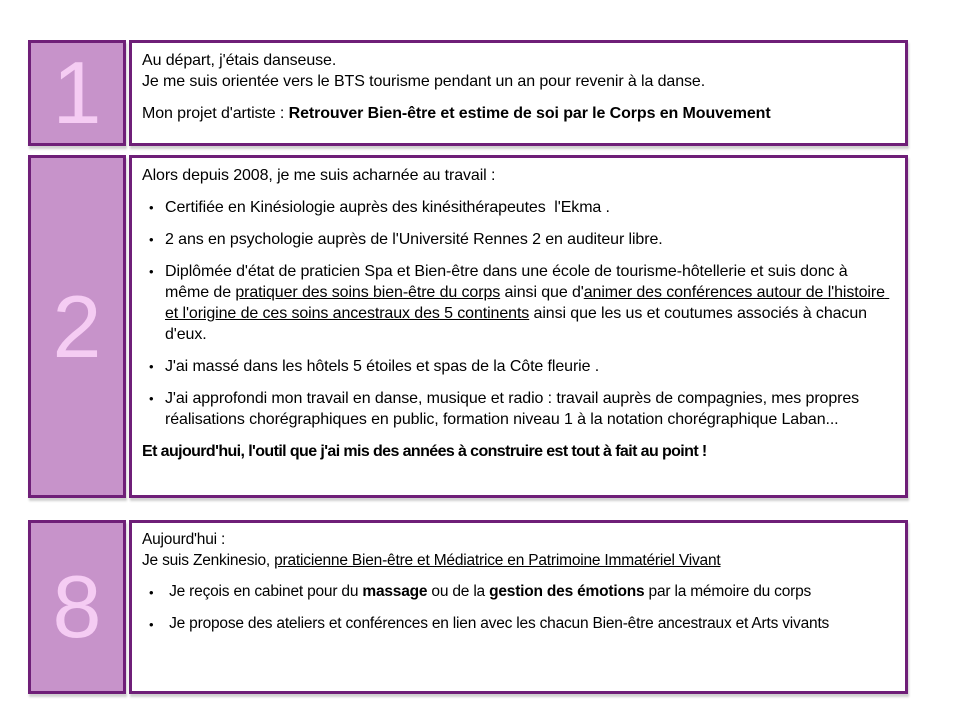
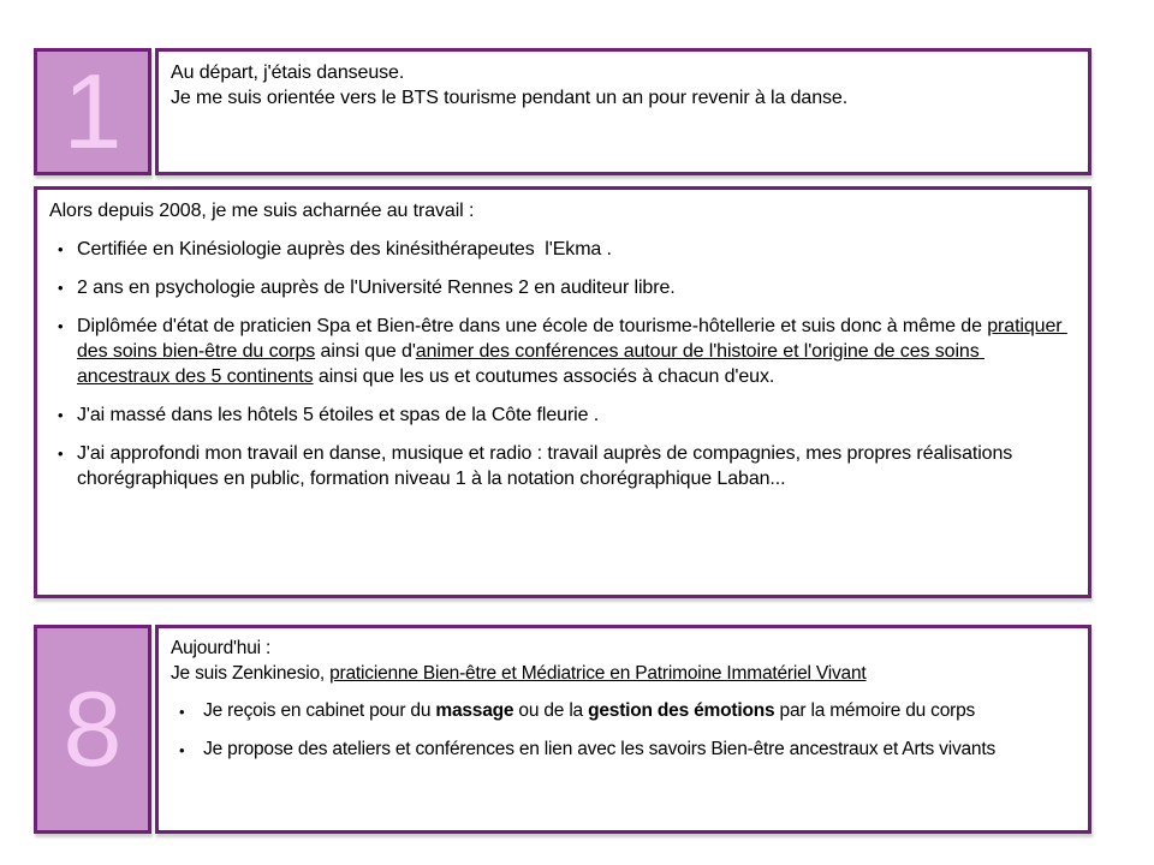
  1
  Au départ, j'étais danseuse.
  Je me suis orientée vers le BTS tourisme pendant un an pour revenir à la danse.
- Mon projet d'artiste : Retrouver Bien-être et estime de soi par le Corps en Mouvement
- 2
  Alors depuis 2008, je me suis acharnée au travail :
  •
  Certifiée en Kinésiologie auprès des kinésithérapeutes l'Ekma .
  •
  2 ans en psychologie auprès de l'Université Rennes 2 en auditeur libre.
  •
  Diplômée d'état de praticien Spa et Bien-être dans une école de tourisme-hôtellerie et suis donc à même de pratiquer des soins bien-être du corps ainsi que d'animer des conférences autour de l'histoire et l'origine de ces soins ancestraux des 5 continents ainsi que les us et coutumes associés à chacun d'eux.
  •
  J'ai massé dans les hôtels 5 étoiles et spas de la Côte fleurie .
  •
  J'ai approfondi mon travail en danse, musique et radio : travail auprès de compagnies, mes propres réalisations chorégraphiques en public, formation niveau 1 à la notation chorégraphique Laban...
- Et aujourd'hui, l'outil que j'ai mis des années à construire est tout à fait au point !
  8
  Aujourd'hui :
  Je suis Zenkinesio, praticienne Bien-être et Médiatrice en Patrimoine Immatériel Vivant
  •
  Je reçois en cabinet pour du massage ou de la gestion des émotions par la mémoire du corps
  •
- Je propose des ateliers et conférences en lien avec les chacun Bien-être ancestraux et Arts vivants
+ Je propose des ateliers et conférences en lien avec les savoirs Bien-être ancestraux et Arts vivants
